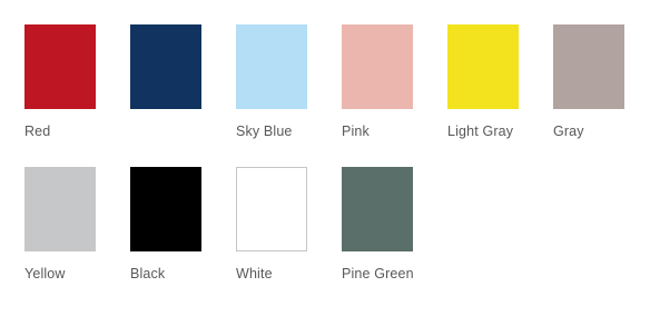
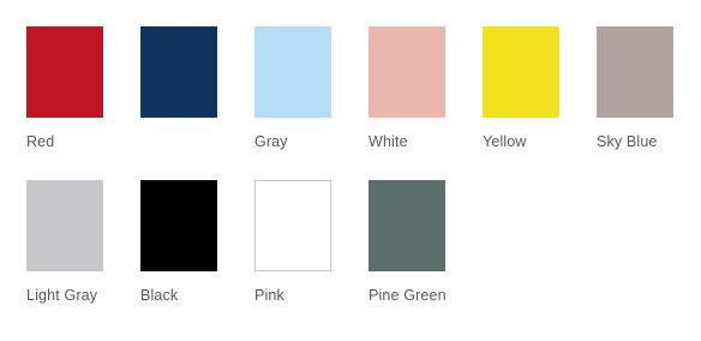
  Red
- Sky Blue
+ Gray
- Pink
+ White
- Light Gray
+ Yellow
- Gray
+ Sky Blue
- Yellow
+ Light Gray
  Black
- White
+ Pink
  Pine Green
